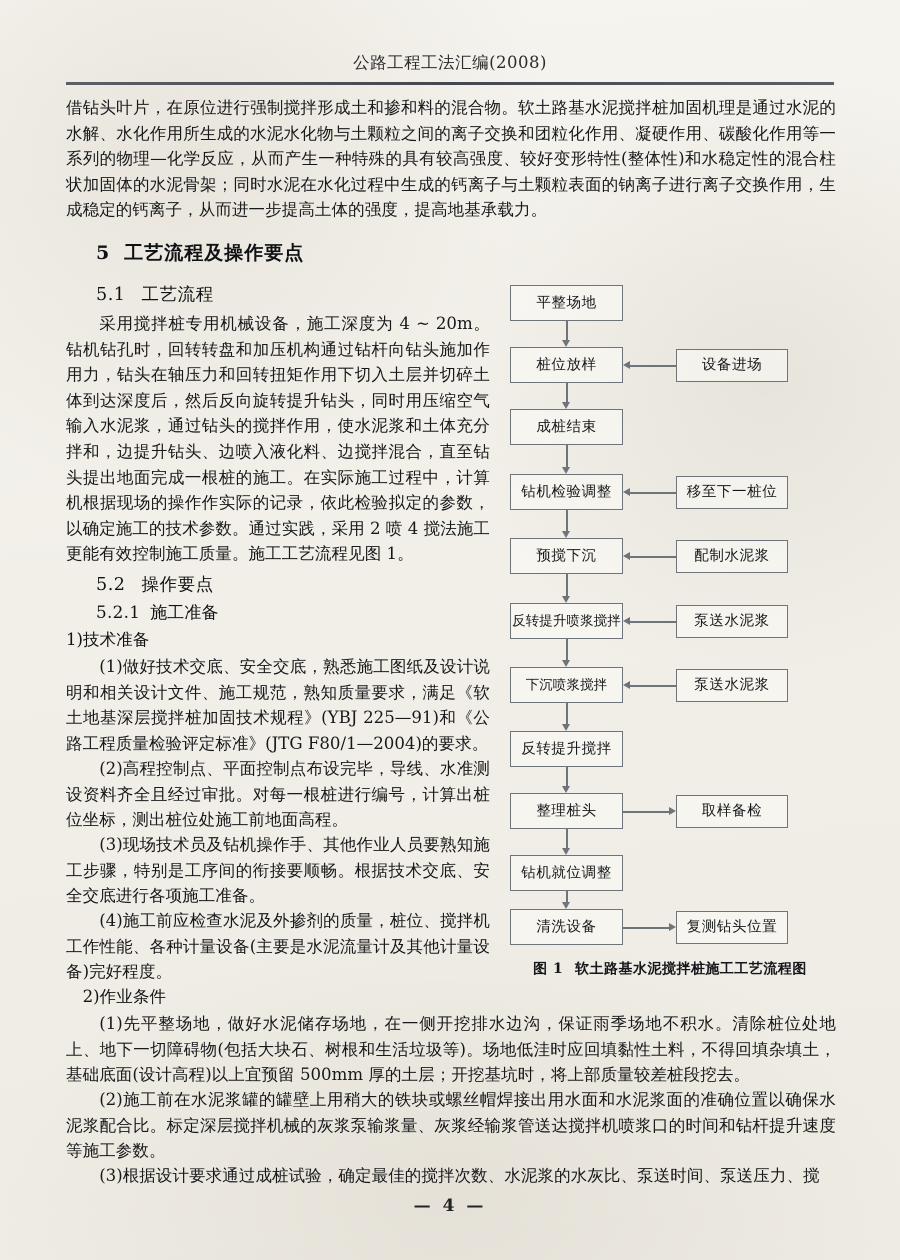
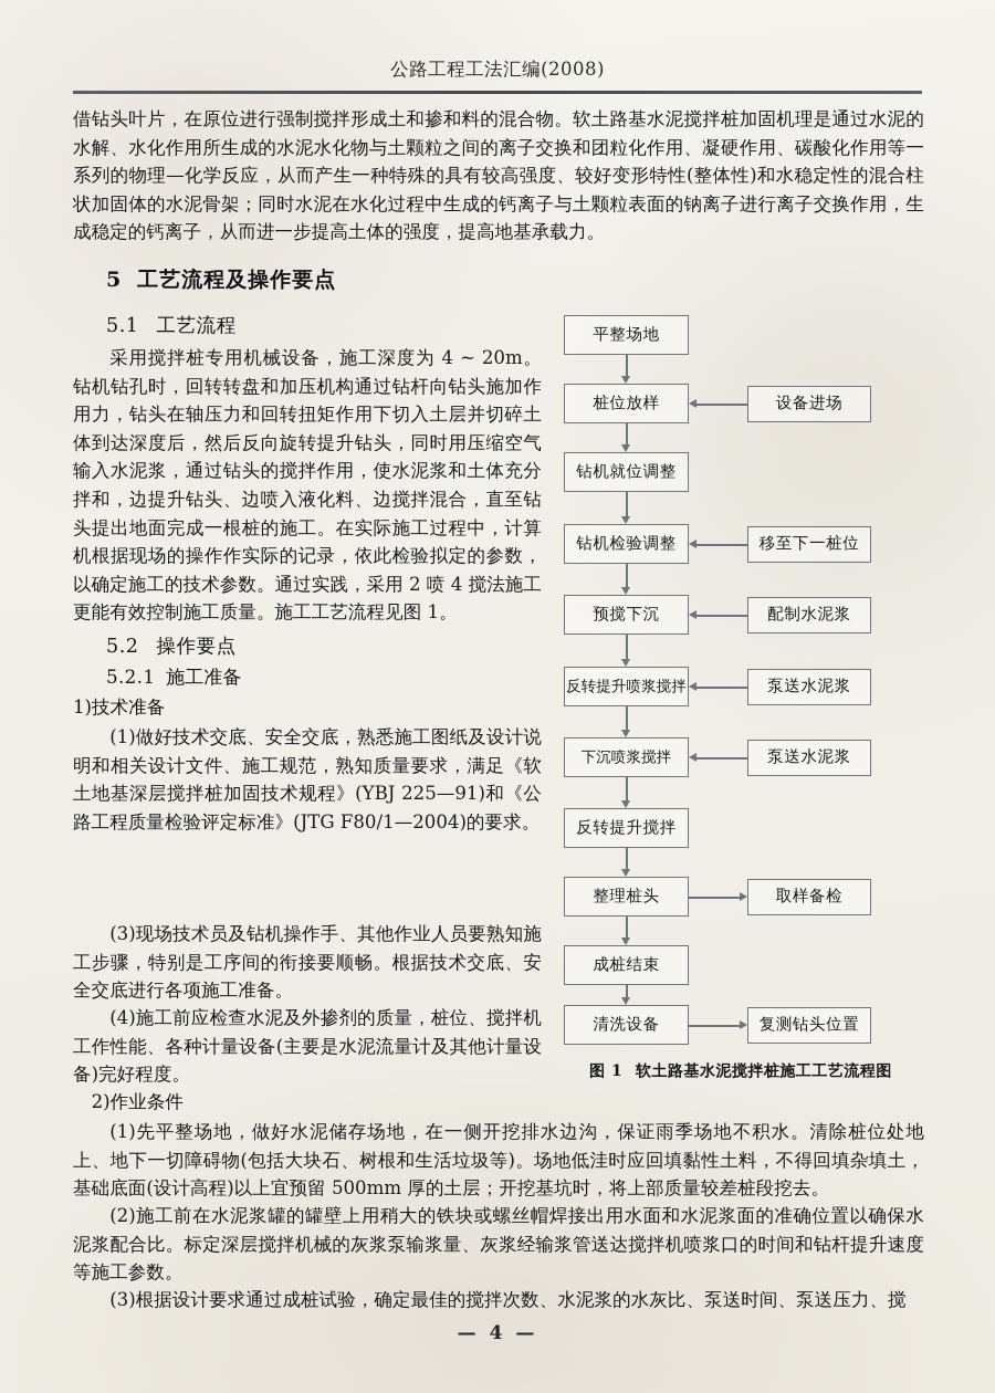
  公路工程工法汇编(2008)
  借钻头叶片，在原位进行强制搅拌形成土和掺和料的混合物。软土路基水泥搅拌桩加固机理是通过水泥的水解、水化作用所生成的水泥水化物与土颗粒之间的离子交换和团粒化作用、凝硬作用、碳酸化作用等一系列的物理—化学反应，从而产生一种特殊的具有较高强度、较好变形特性(整体性)和水稳定性的混合柱状加固体的水泥骨架；同时水泥在水化过程中生成的钙离子与土颗粒表面的钠离子进行离子交换作用，生成稳定的钙离子，从而进一步提高土体的强度，提高地基承载力。
  5 工艺流程及操作要点
  5.1 工艺流程
  采用搅拌桩专用机械设备，施工深度为 4 ~ 20m。钻机钻孔时，回转转盘和加压机构通过钻杆向钻头施加作用力，钻头在轴压力和回转扭矩作用下切入土层并切碎土体到达深度后，然后反向旋转提升钻头，同时用压缩空气输入水泥浆，通过钻头的搅拌作用，使水泥浆和土体充分拌和，边提升钻头、边喷入液化料、边搅拌混合，直至钻头提出地面完成一根桩的施工。在实际施工过程中，计算机根据现场的操作作实际的记录，依此检验拟定的参数，以确定施工的技术参数。通过实践，采用 2 喷 4 搅法施工更能有效控制施工质量。施工工艺流程见图 1。
  5.2 操作要点
  5.2.1 施工准备
  1)技术准备
  (1)做好技术交底、安全交底，熟悉施工图纸及设计说明和相关设计文件、施工规范，熟知质量要求，满足《软土地基深层搅拌桩加固技术规程》(YBJ 225—91)和《公路工程质量检验评定标准》(JTG F80/1—2004)的要求。
- (2)高程控制点、平面控制点布设完毕，导线、水准测设资料齐全且经过审批。对每一根桩进行编号，计算出桩位坐标，测出桩位处施工前地面高程。
  (3)现场技术员及钻机操作手、其他作业人员要熟知施工步骤，特别是工序间的衔接要顺畅。根据技术交底、安全交底进行各项施工准备。
  (4)施工前应检查水泥及外掺剂的质量，桩位、搅拌机工作性能、各种计量设备(主要是水泥流量计及其他计量设备)完好程度。
  2)作业条件
  (1)先平整场地，做好水泥储存场地，在一侧开挖排水边沟，保证雨季场地不积水。清除桩位处地上、地下一切障碍物(包括大块石、树根和生活垃圾等)。场地低洼时应回填黏性土料，不得回填杂填土，基础底面(设计高程)以上宜预留 500mm 厚的土层；开挖基坑时，将上部质量较差桩段挖去。
  (2)施工前在水泥浆罐的罐壁上用稍大的铁块或螺丝帽焊接出用水面和水泥浆面的准确位置以确保水泥浆配合比。标定深层搅拌机械的灰浆泵输浆量、灰浆经输浆管送达搅拌机喷浆口的时间和钻杆提升速度等施工参数。
  (3)根据设计要求通过成桩试验，确定最佳的搅拌次数、水泥浆的水灰比、泵送时间、泵送压力、搅
  平整场地
  桩位放样
- 成桩结束
+ 钻机就位调整
  钻机检验调整
  预搅下沉
  反转提升喷浆搅拌
  下沉喷浆搅拌
  反转提升搅拌
  整理桩头
- 钻机就位调整
+ 成桩结束
  清洗设备
  设备进场
  移至下一桩位
  配制水泥浆
  泵送水泥浆
  泵送水泥浆
  取样备检
  复测钻头位置
  图 1 软土路基水泥搅拌桩施工工艺流程图
  — 4 —
